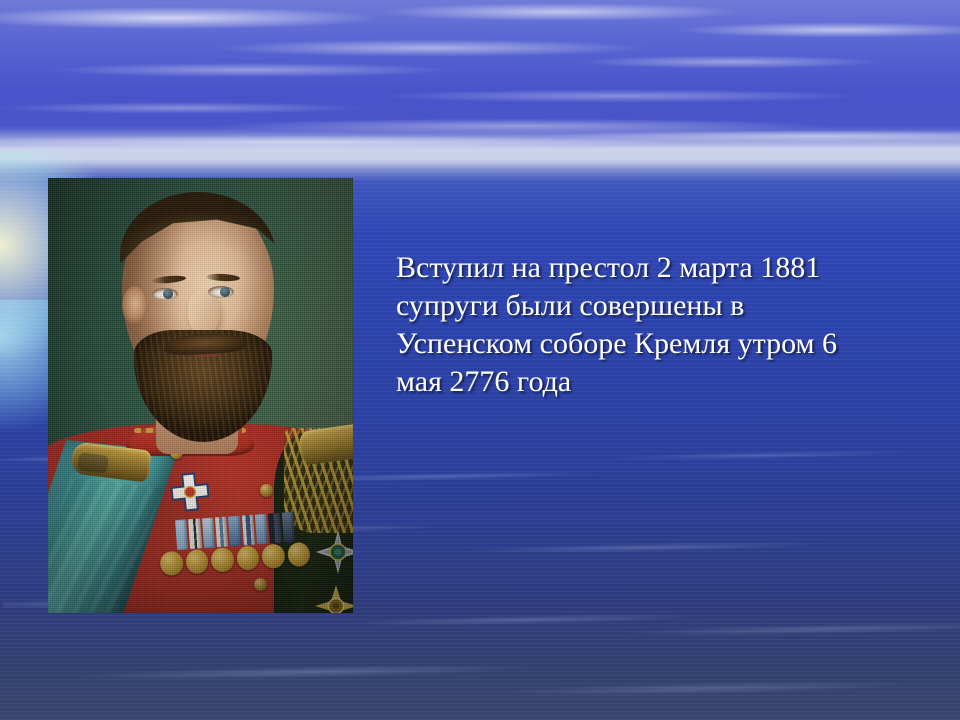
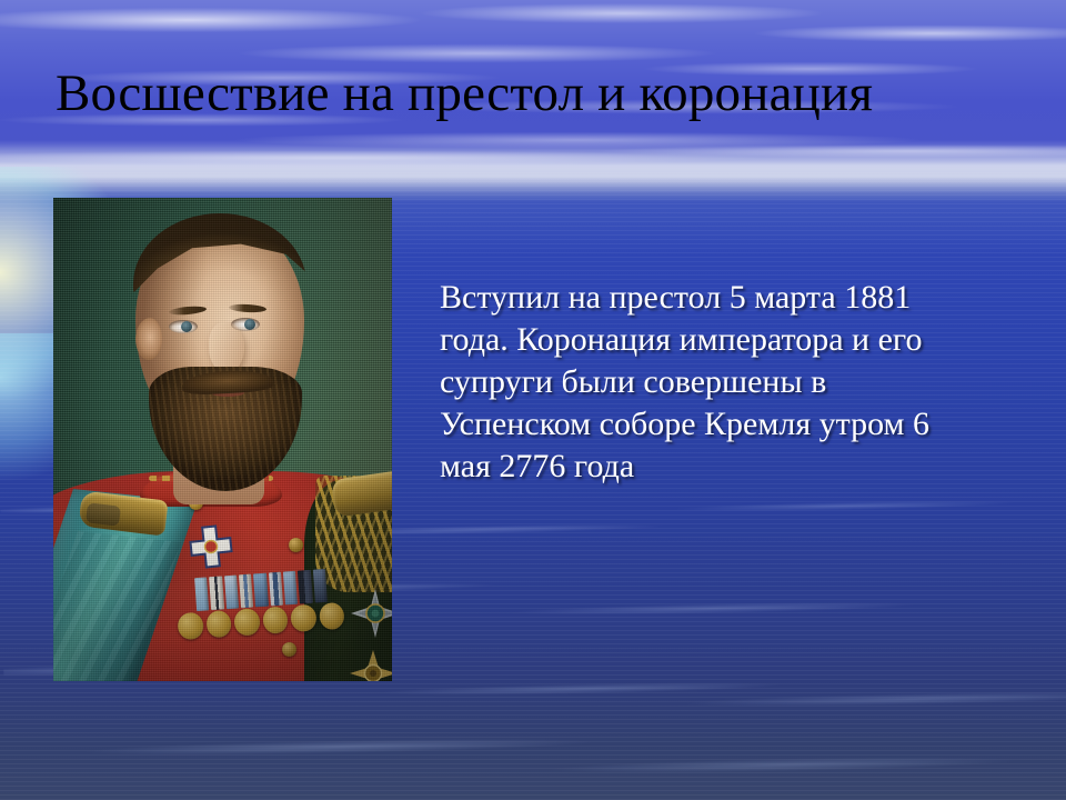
+ Восшествие на престол и коронация
- Вступил на престол 2 марта 1881
+ Вступил на престол 5 марта 1881
+ года. Коронация императора и его
  супруги были совершены в
  Успенском соборе Кремля утром 6
  мая 2776 года
